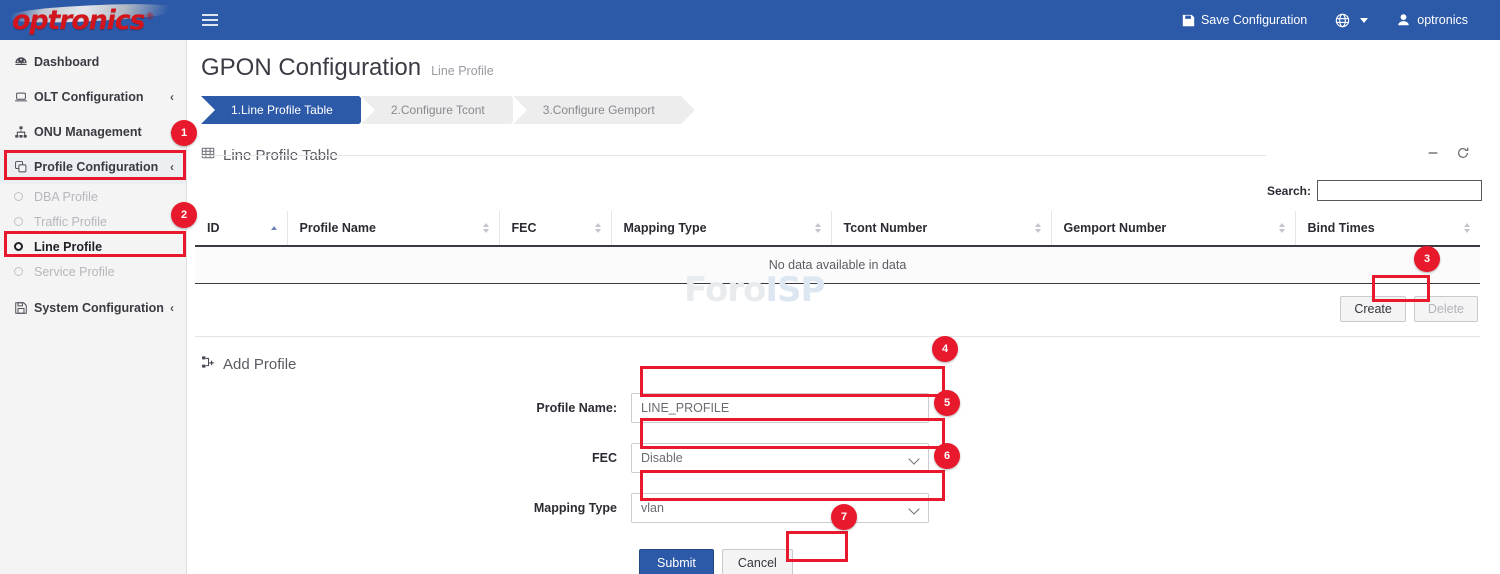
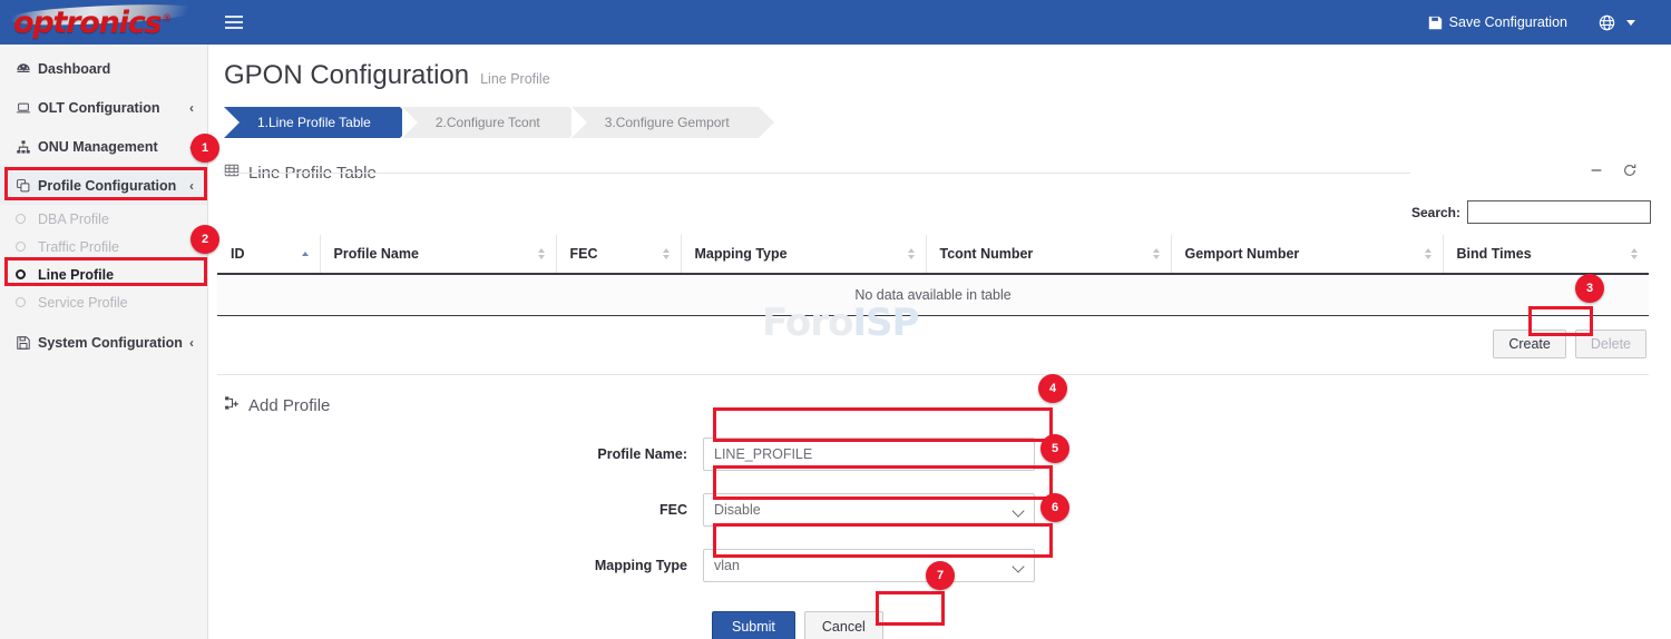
  optronics®
  Save Configuration
- optronics
  Dashboard
  OLT Configuration
  ‹
  ONU Management
  Profile Configuration
  ‹
  DBA Profile
  Traffic Profile
  Line Profile
  Service Profile
  System Configuration
  ‹
  GPON Configuration
  Line Profile
  1.Line Profile Table
  2.Configure Tcont
  3.Configure Gemport
  Search:
  ID	Profile Name	FEC	Mapping Type	Tcont Number	Gemport Number	Bind Times
- No data available in data
+ No data available in table
  Create
  Delete
  Add Profile
  Profile Name:
  LINE_PROFILE
  FEC
  Disable
  Mapping Type
  vlan
  Submit
  Cancel
  ForoISP
  1
  2
  3
  4
  5
  6
  7
